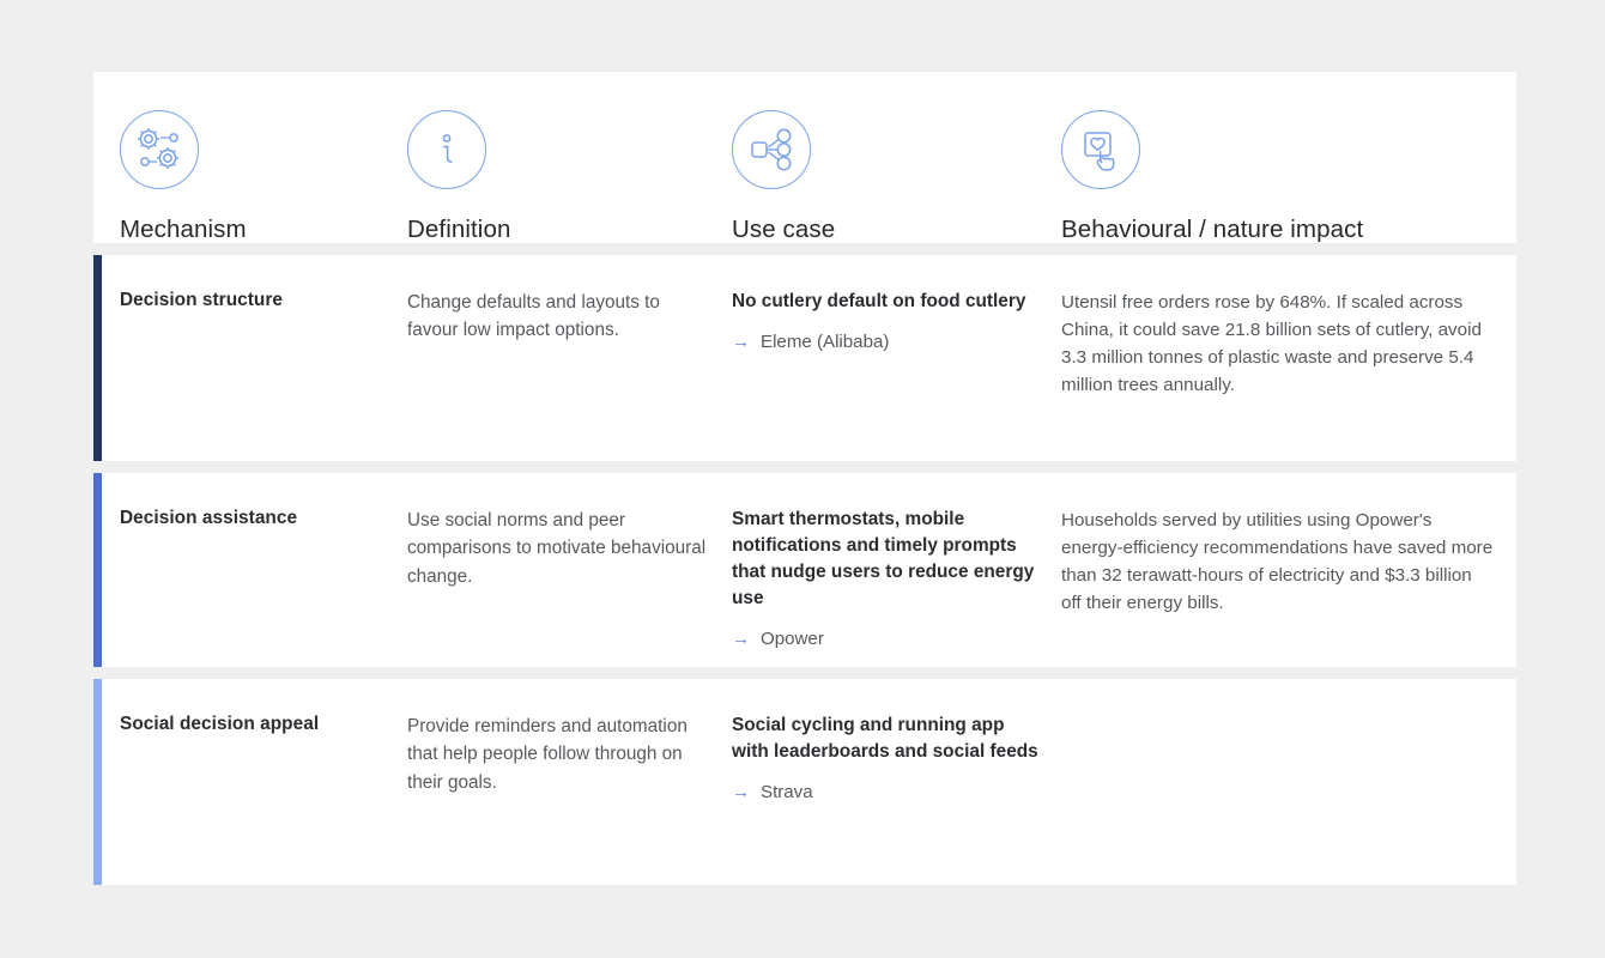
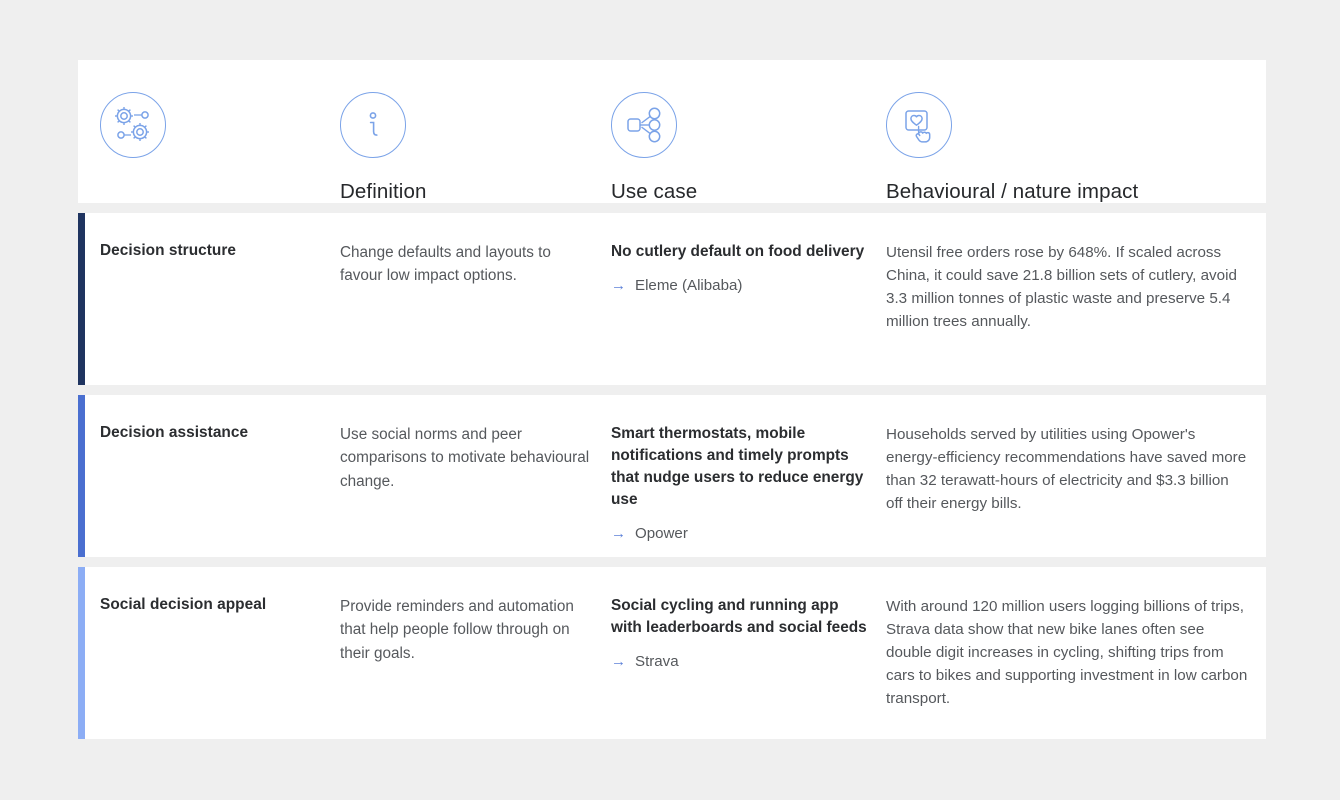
- Mechanism
  Definition
  Use case
  Behavioural / nature impact
  Decision structure
  Change defaults and layouts to favour low impact options.
- No cutlery default on food cutlery
+ No cutlery default on food delivery
  →
  Eleme (Alibaba)
  Utensil free orders rose by 648%. If scaled across China, it could save 21.8 billion sets of cutlery, avoid 3.3 million tonnes of plastic waste and preserve 5.4 million trees annually.
  Decision assistance
  Use social norms and peer comparisons to motivate behavioural change.
  Smart thermostats, mobile notifications and timely prompts that nudge users to reduce energy use
  →
  Opower
  Households served by utilities using Opower's energy-efficiency recommendations have saved more than 32 terawatt-hours of electricity and $3.3 billion off their energy bills.
  Social decision appeal
  Provide reminders and automation that help people follow through on their goals.
  Social cycling and running app with leaderboards and social feeds
  →
  Strava
+ With around 120 million users logging billions of trips, Strava data show that new bike lanes often see double digit increases in cycling, shifting trips from cars to bikes and supporting investment in low carbon transport.
